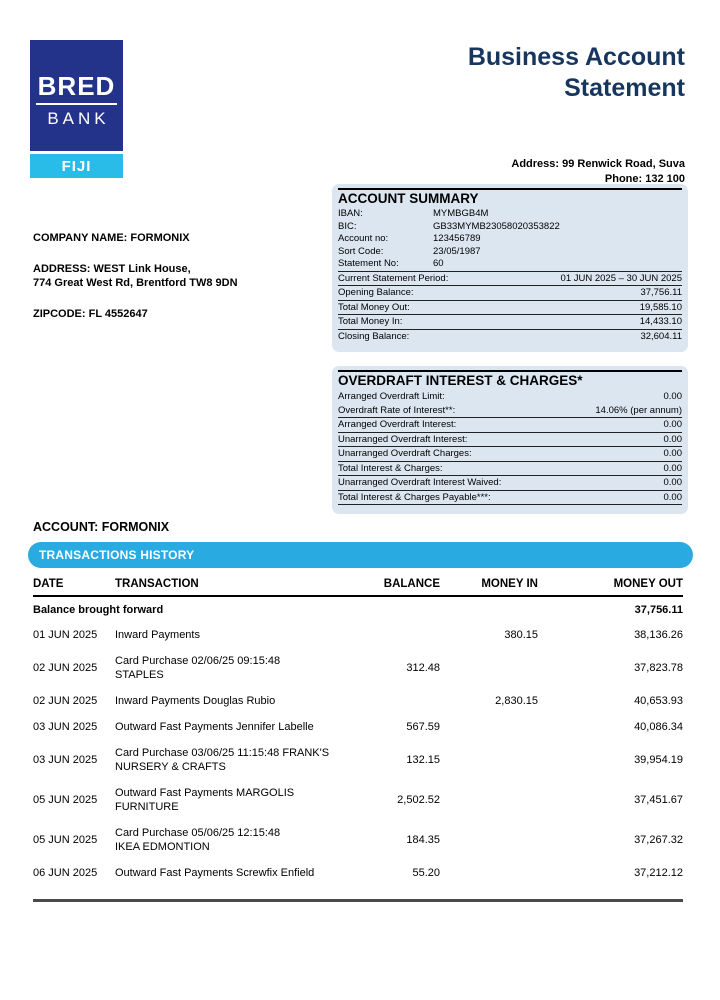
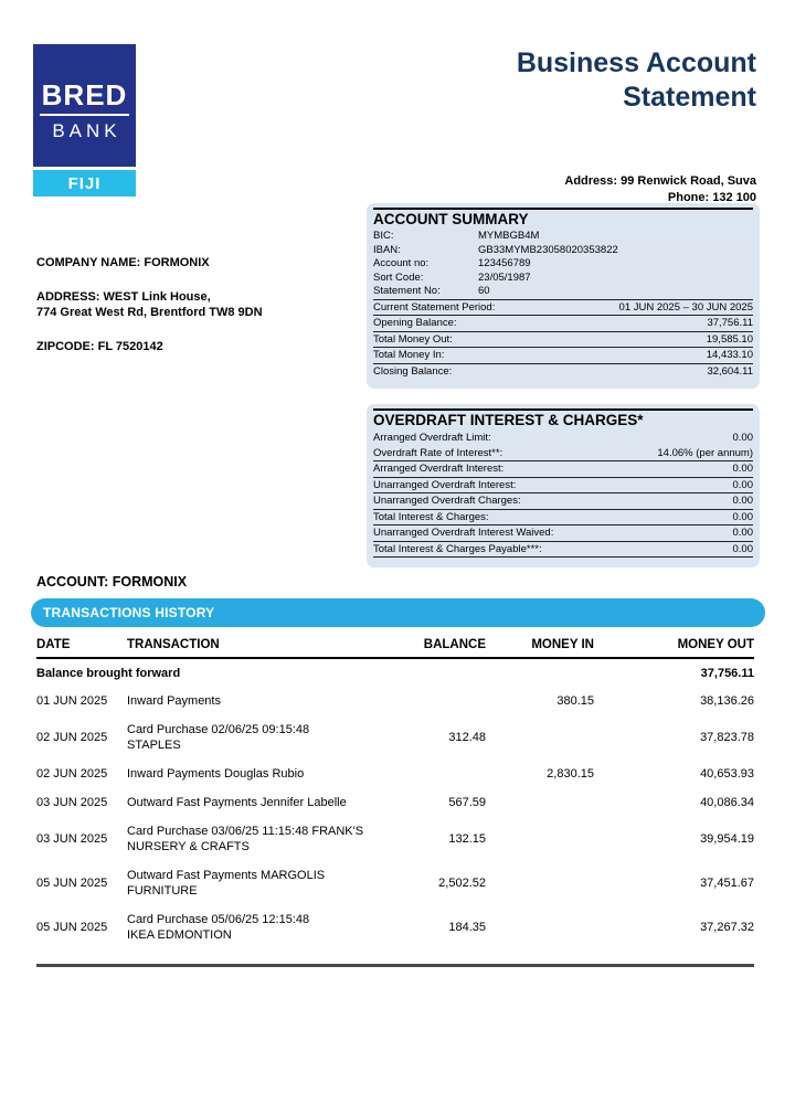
  BRED
  BANK
  FIJI
  Business Account
  Statement
  Address: 99 Renwick Road, Suva
  Phone: 132 100
  COMPANY NAME: FORMONIX
  ADDRESS: WEST Link House,
  774 Great West Rd, Brentford TW8 9DN
- ZIPCODE: FL 4552647
+ ZIPCODE: FL 7520142
  ACCOUNT SUMMARY
- IBAN:
+ BIC:
  MYMBGB4M
- BIC:
+ IBAN:
  GB33MYMB23058020353822
  Account no:
  123456789
  Sort Code:
  23/05/1987
  Statement No:
  60
  Current Statement Period:
  01 JUN 2025 – 30 JUN 2025
  Opening Balance:
  37,756.11
  Total Money Out:
  19,585.10
  Total Money In:
  14,433.10
  Closing Balance:
  32,604.11
  OVERDRAFT INTEREST & CHARGES*
  Arranged Overdraft Limit:
  0.00
  Overdraft Rate of Interest**:
  14.06% (per annum)
  Arranged Overdraft Interest:
  0.00
  Unarranged Overdraft Interest:
  0.00
  Unarranged Overdraft Charges:
  0.00
  Total Interest & Charges:
  0.00
  Unarranged Overdraft Interest Waived:
  0.00
  Total Interest & Charges Payable***:
  0.00
  ACCOUNT: FORMONIX
  TRANSACTIONS HISTORY
  DATE
  TRANSACTION
  BALANCE
  MONEY IN
  MONEY OUT
  Balance brought forward
  37,756.11
  01 JUN 2025
  Inward Payments
  380.15
  38,136.26
  02 JUN 2025
  Card Purchase 02/06/25 09:15:48
  STAPLES
  312.48
  37,823.78
  02 JUN 2025
  Inward Payments Douglas Rubio
  2,830.15
  40,653.93
  03 JUN 2025
  Outward Fast Payments Jennifer Labelle
  567.59
  40,086.34
  03 JUN 2025
  Card Purchase 03/06/25 11:15:48 FRANK'S
  NURSERY & CRAFTS
  132.15
  39,954.19
  05 JUN 2025
  Outward Fast Payments MARGOLIS
  FURNITURE
  2,502.52
  37,451.67
  05 JUN 2025
  Card Purchase 05/06/25 12:15:48
  IKEA EDMONTION
  184.35
  37,267.32
- 06 JUN 2025
- Outward Fast Payments Screwfix Enfield
- 55.20
- 37,212.12
